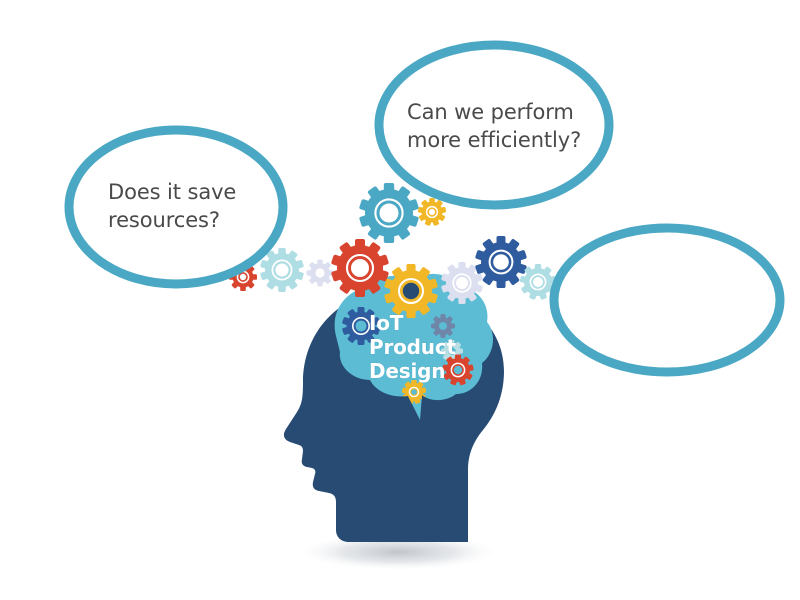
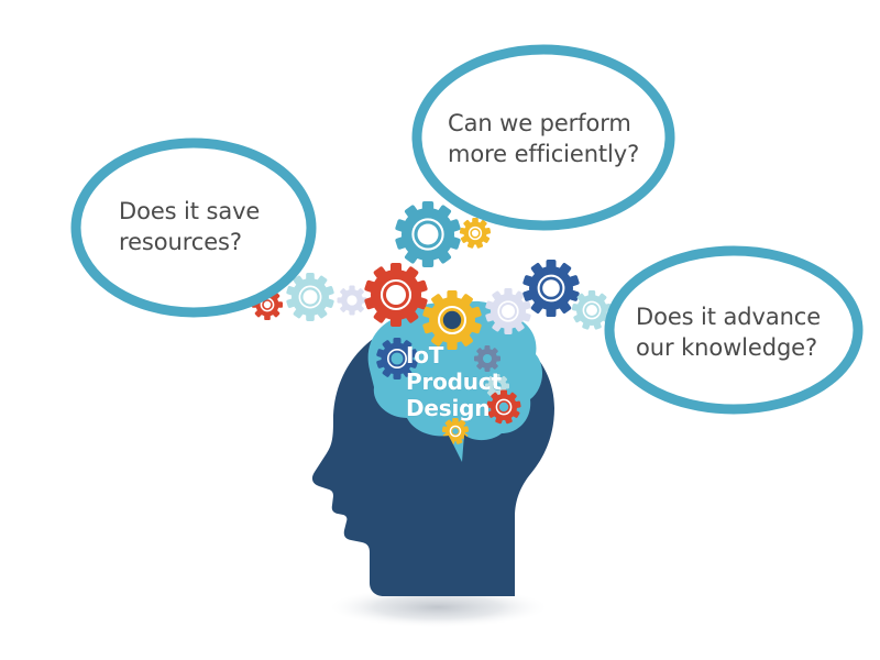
  Does it save
  resources?
  Can we perform
  more efficiently?
+ Does it advance
+ our knowledge?
  IoT
  Product
  Design
